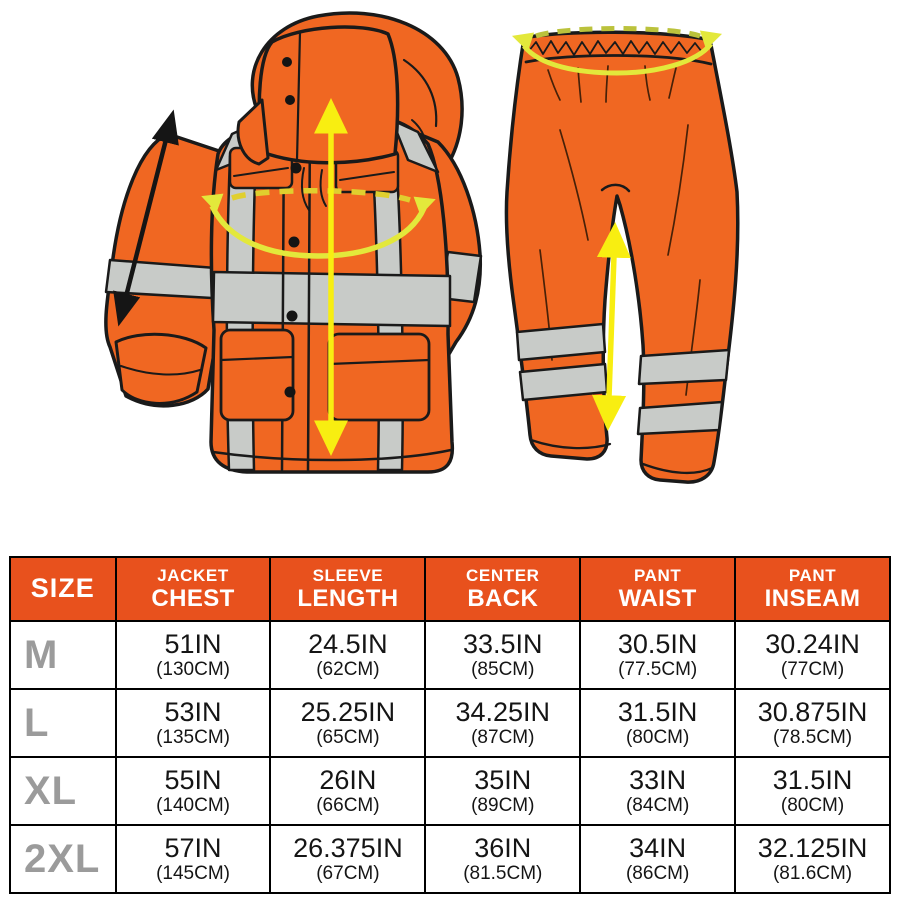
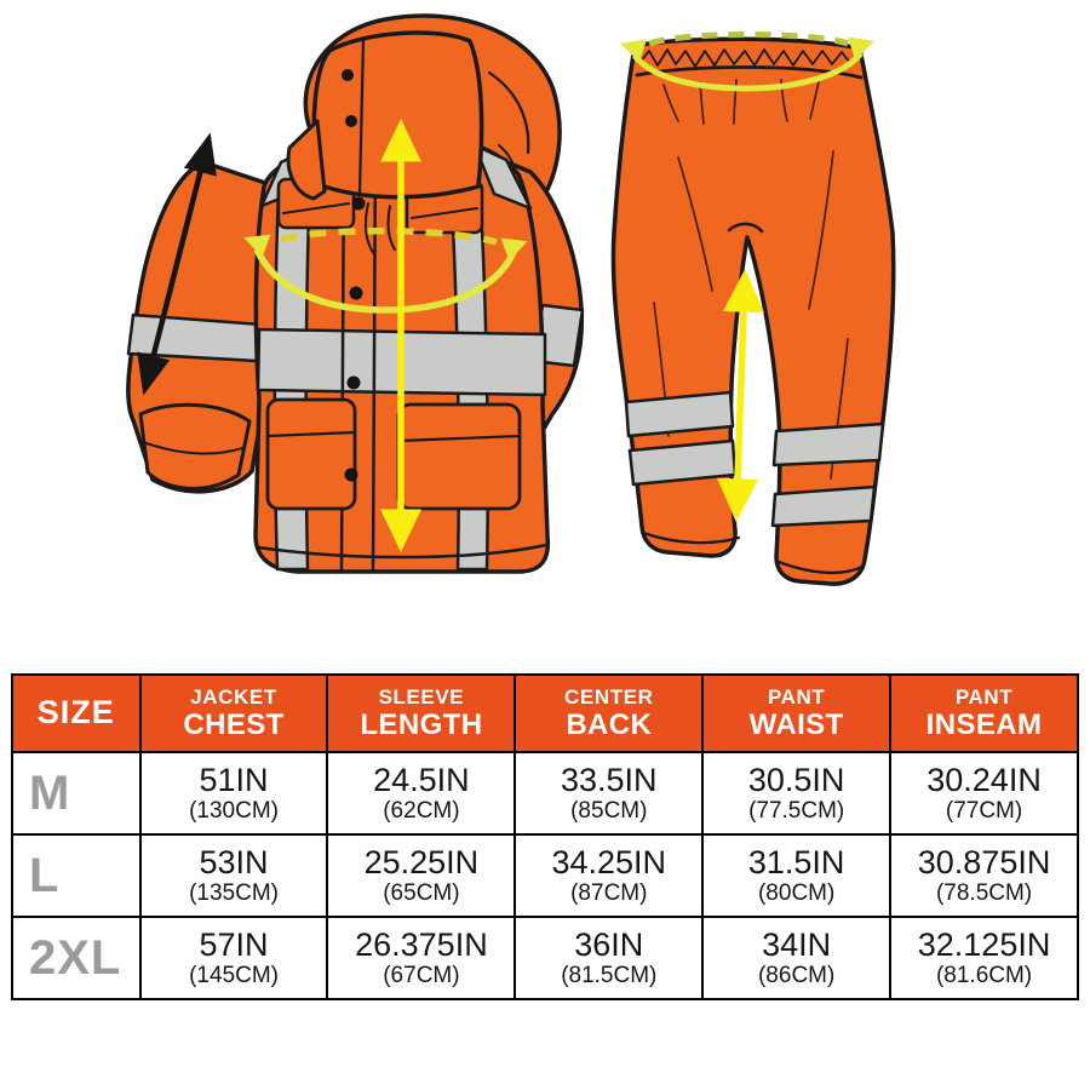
  SIZE	JACKET CHEST	SLEEVE LENGTH	CENTER BACK	PANT WAIST	PANT INSEAM
  M	51IN(130CM)	24.5IN(62CM)	33.5IN(85CM)	30.5IN(77.5CM)	30.24IN(77CM)
  L	53IN(135CM)	25.25IN(65CM)	34.25IN(87CM)	31.5IN(80CM)	30.875IN(78.5CM)
- XL	55IN(140CM)	26IN(66CM)	35IN(89CM)	33IN(84CM)	31.5IN(80CM)
  2XL	57IN(145CM)	26.375IN(67CM)	36IN(81.5CM)	34IN(86CM)	32.125IN(81.6CM)
